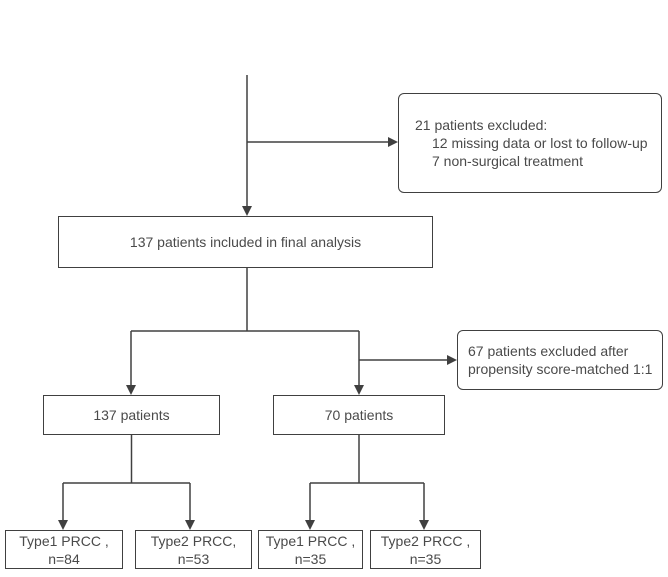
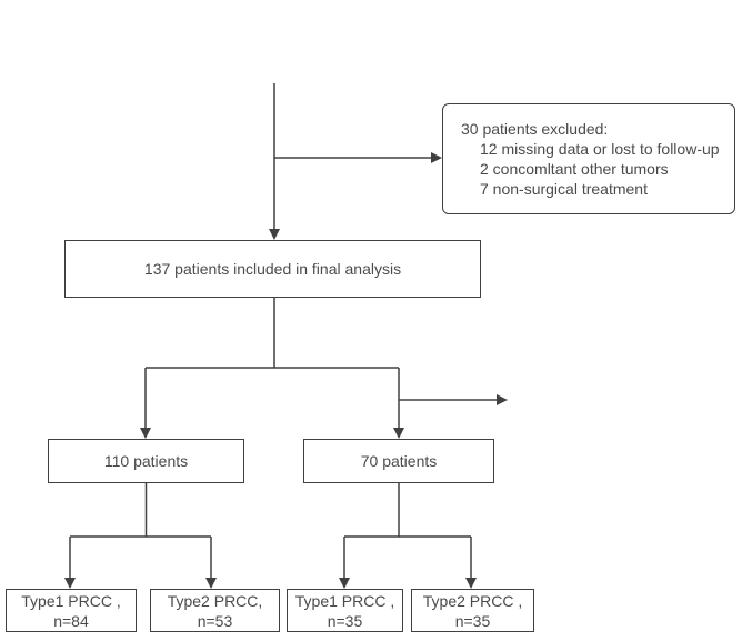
- 21 patients excluded:
+ 30 patients excluded:
  12 missing data or lost to follow-up
+ 2 concomltant other tumors
  7 non-surgical treatment
  137 patients included in final analysis
- 67 patients excluded after
- propensity score-matched 1:1
- 137 patients
+ 110 patients
  70 patients
  Type1 PRCC ,
  n=84
  Type2 PRCC,
  n=53
  Type1 PRCC ,
  n=35
  Type2 PRCC ,
  n=35
